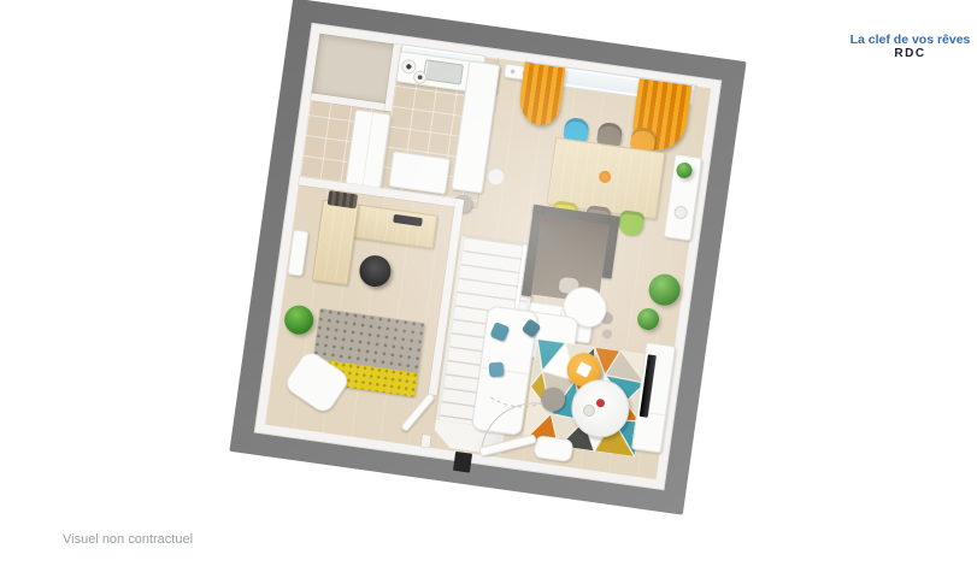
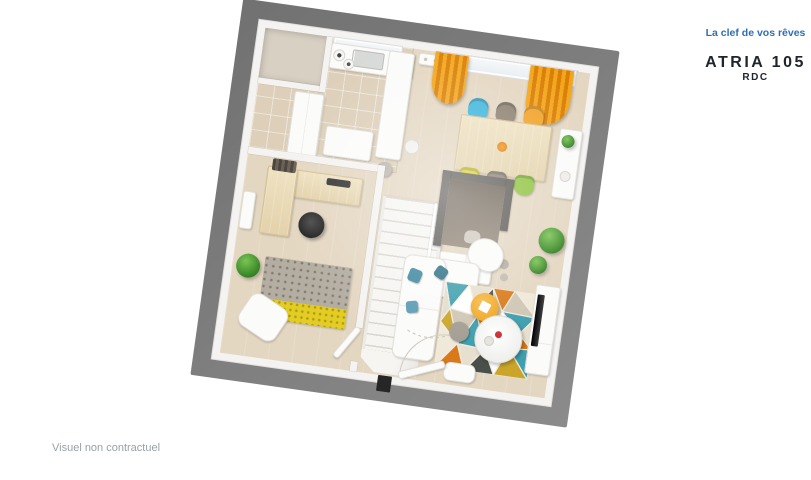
  La clef de vos rêves
+ ATRIA 105
  RDC
  Visuel non contractuel
